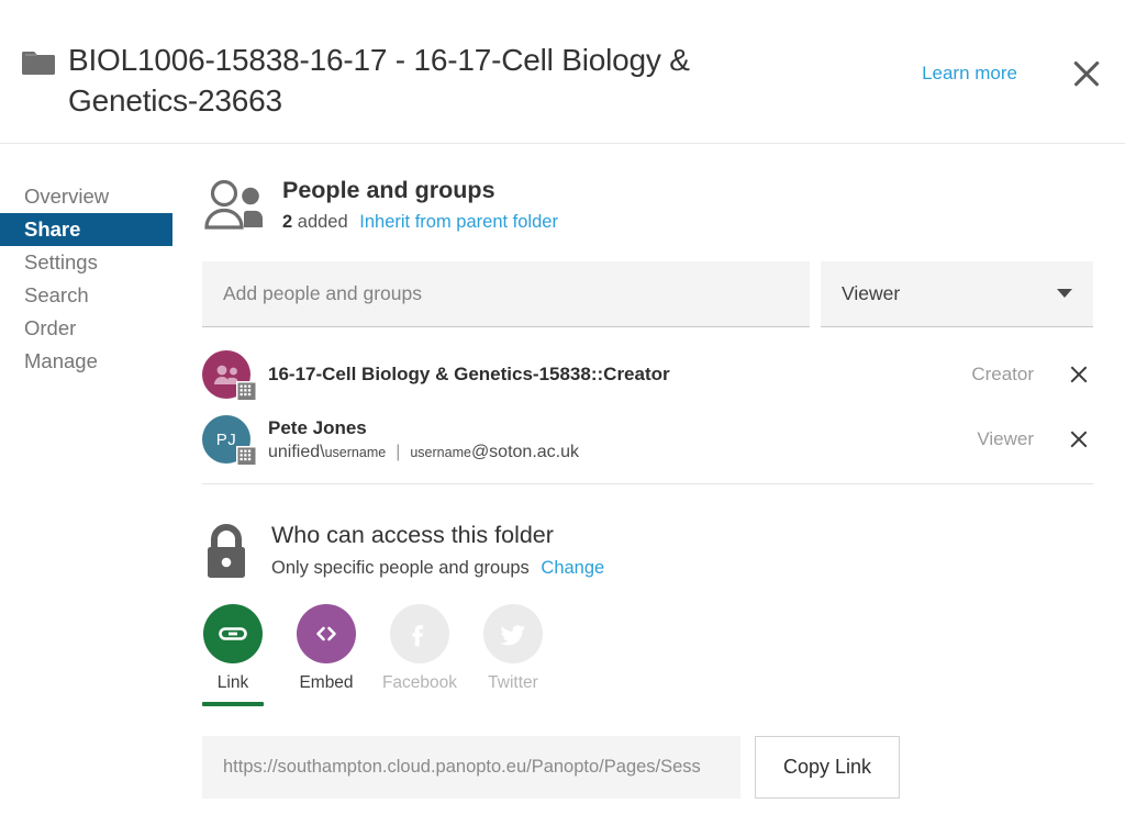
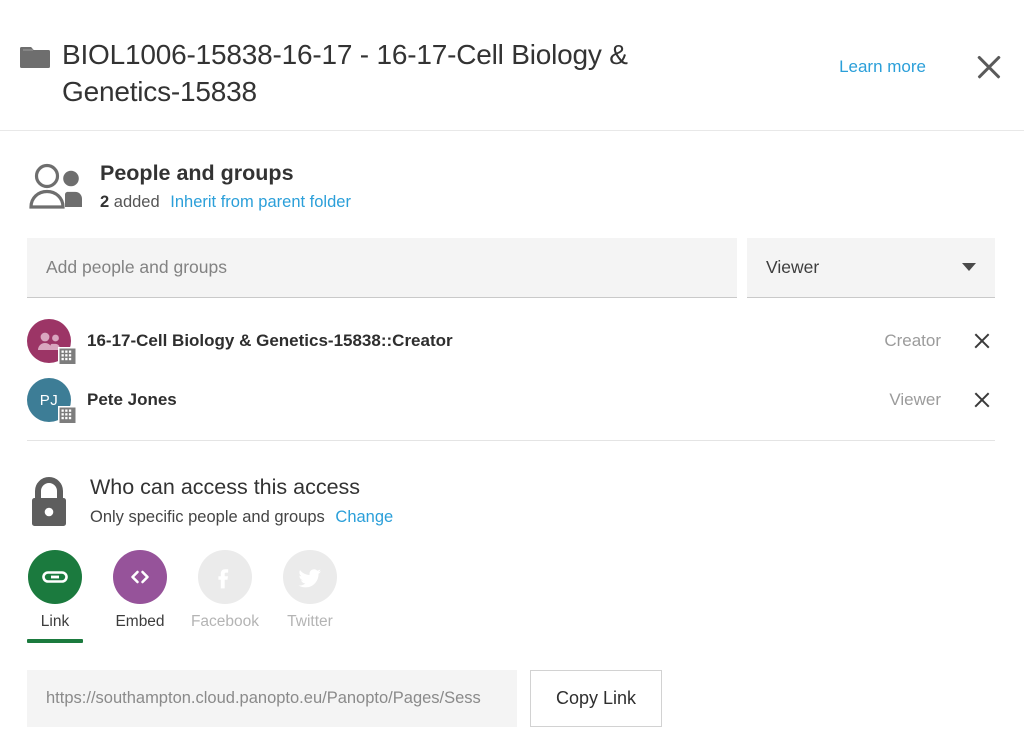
- BIOL1006-15838-16-17 - 16-17-Cell Biology & Genetics-23663
+ BIOL1006-15838-16-17 - 16-17-Cell Biology & Genetics-15838
  Learn more
- Overview
- Share
- Settings
- Search
- Order
- Manage
  People and groups
  2 added Inherit from parent folder
  Add people and groups
  Viewer
  16-17-Cell Biology & Genetics-15838::Creator
  Creator
  PJ
  Pete Jones
- unified\username | username@soton.ac.uk
  Viewer
- Who can access this folder
+ Who can access this access
  Only specific people and groups Change
  Link
  Embed
  Facebook
  Twitter
  https://southampton.cloud.panopto.eu/Panopto/Pages/Sess
  Copy Link
